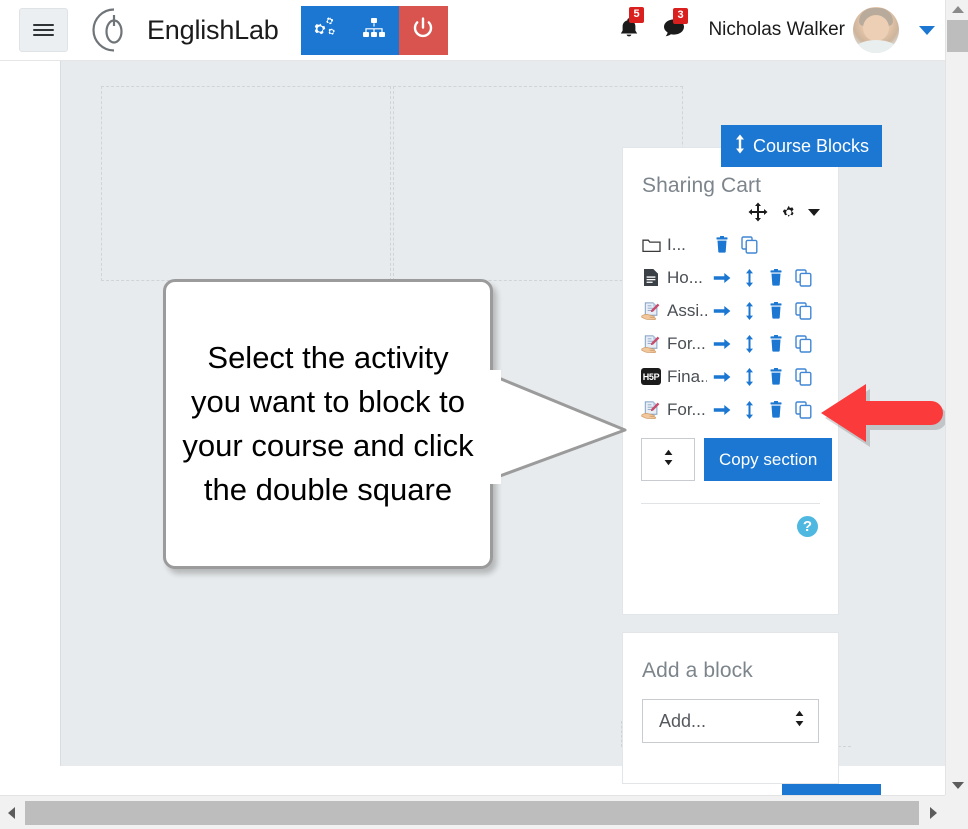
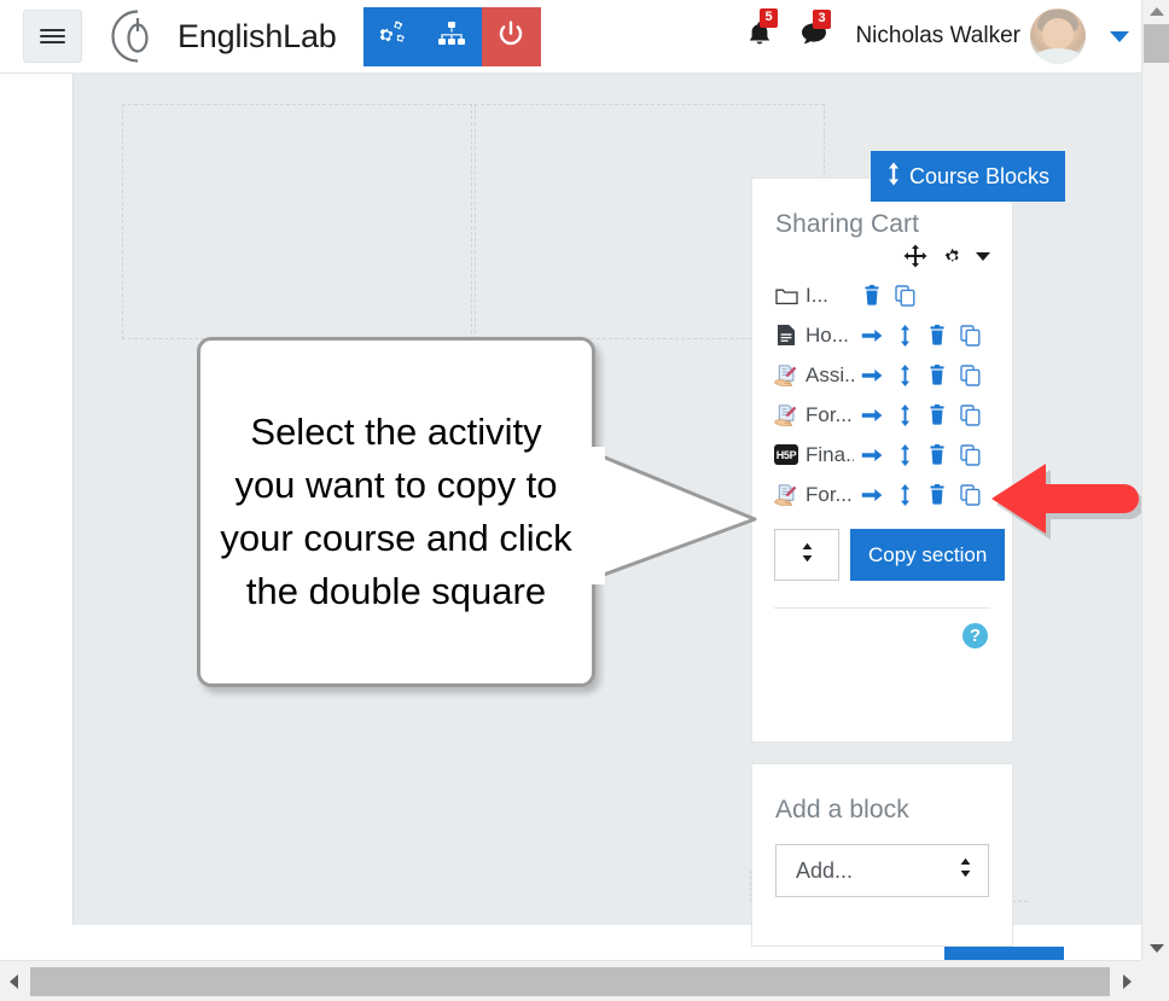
  EnglishLab
  5
  3
  Nicholas Walker
  Course Blocks
  Sharing Cart
  I...
  Ho...
  Assi..
  For...
  H5P
  Fina.
  For...
  Copy section
  ?
  Add a block
  Add...
- Select the activity you want to block to your course and click the double square
+ Select the activity you want to copy to your course and click the double square
